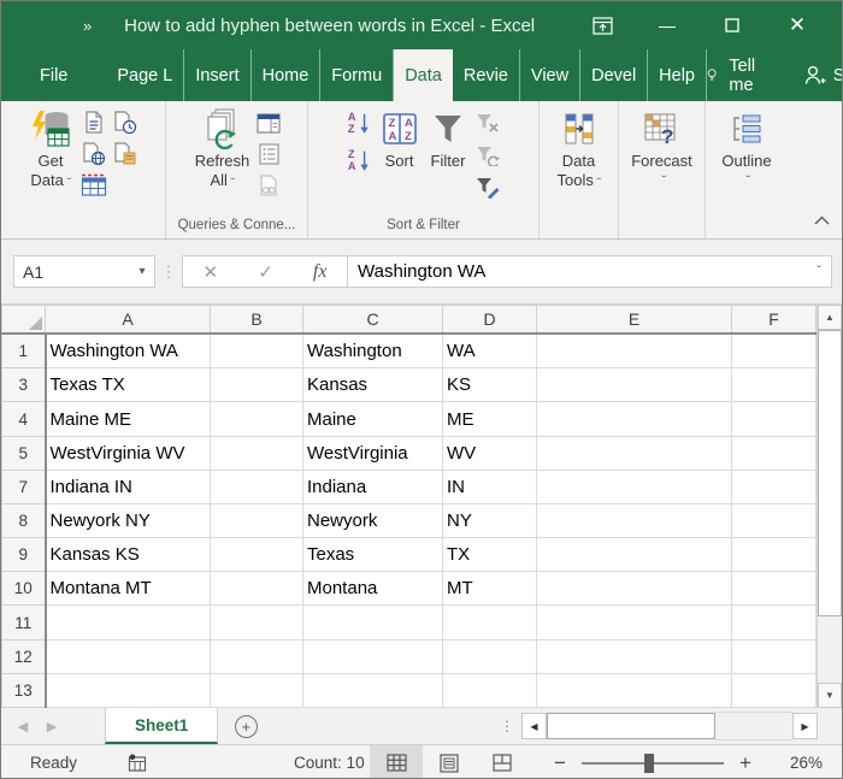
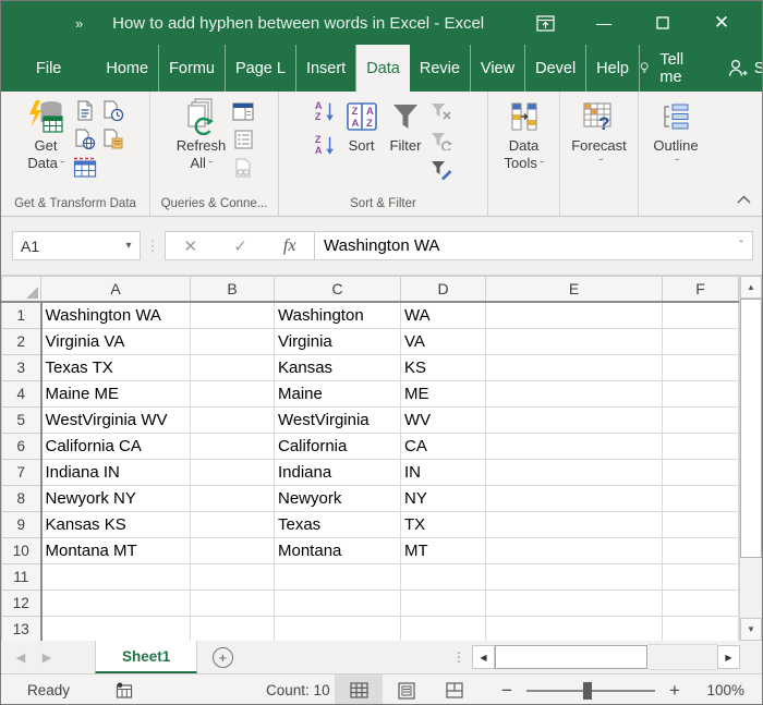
  »
  How to add hyphen between words in Excel - Excel
  —
  ✕
  File
- Page L
+ Home
- Insert
+ Formu
- Home
+ Page L
- Formu
+ Insert
  Data
  Revie
  View
  Devel
  Help
  Tell me
  Get
  Data ˇ
+ Get & Transform Data
  Refresh
  All ˇ
  Queries & Conne...
  A
  Z
  Z
  A
  Z
  A
  A
  Z
  Sort
  Filter
  Sort & Filter
  Data
  Tools ˇ
  ?
  Forecast
  ˇ
  Outline
  ˇ
  A1
  ▾
  ⋮
  ✕
  ✓
  fx
  Washington WA
  ˇ
  	A	B	C	D	E	F
  1	Washington WA		Washington	WA
+ 2	Virginia VA		Virginia	VA
  3	Texas TX		Kansas	KS
  4	Maine ME		Maine	ME
  5	WestVirginia WV		WestVirginia	WV
+ 6	California CA		California	CA
  7	Indiana IN		Indiana	IN
  8	Newyork NY		Newyork	NY
  9	Kansas KS		Texas	TX
  10	Montana MT		Montana	MT
  11
  12
  13
  ▲
  ▼
  ◀
  ▶
  Sheet1
  +
  ⋮
  ◀
  ▶
  Ready
  Count: 10
  −
  +
- 26%
+ 100%
